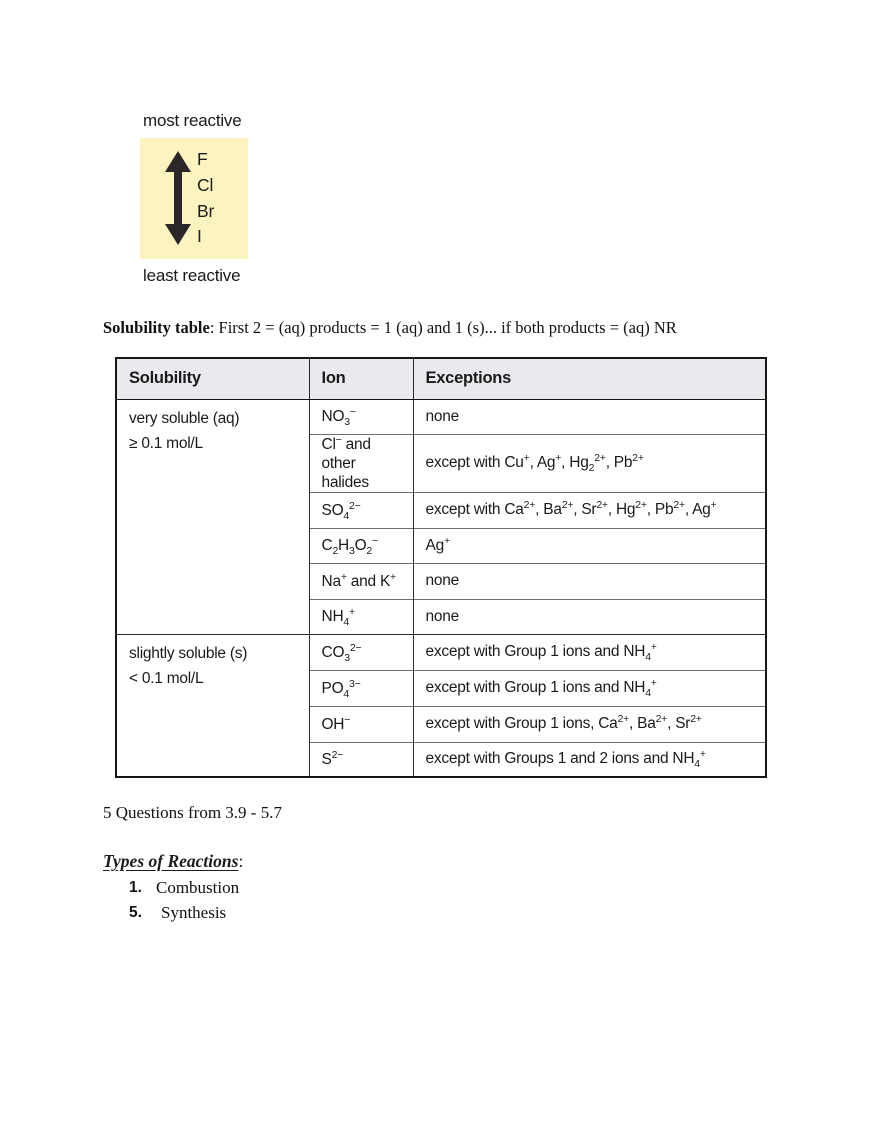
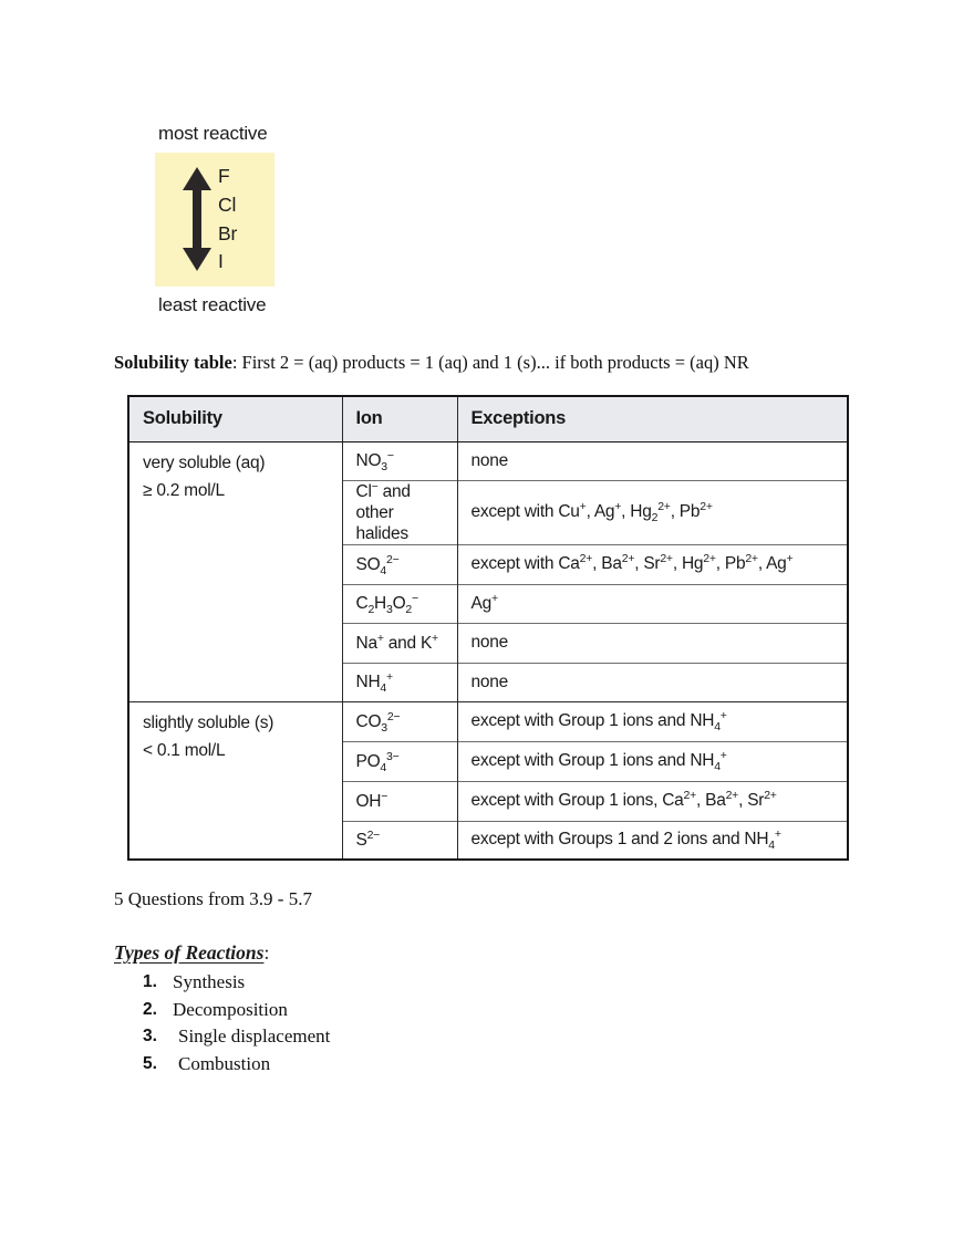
  most reactive
  F
  Cl
  Br
  I
  least reactive
  Solubility table: First 2 = (aq) products = 1 (aq) and 1 (s)... if both products = (aq) NR
  Solubility	Ion	Exceptions
- very soluble (aq) ≥ 0.1 mol/L	NO3−	none
+ very soluble (aq) ≥ 0.2 mol/L	NO3−	none
  Cl− and other halides	except with Cu+, Ag+, Hg22+, Pb2+
  SO42−	except with Ca2+, Ba2+, Sr2+, Hg2+, Pb2+, Ag+
  C2H3O2−	Ag+
  Na+ and K+	none
  NH4+	none
  slightly soluble (s) < 0.1 mol/L	CO32−	except with Group 1 ions and NH4+
  PO43−	except with Group 1 ions and NH4+
  OH−	except with Group 1 ions, Ca2+, Ba2+, Sr2+
  S2−	except with Groups 1 and 2 ions and NH4+
  5 Questions from 3.9 - 5.7
  Types of Reactions:
  1.
- Combustion
+ Synthesis
+ 2.
+ Decomposition
+ 3.
+ Single displacement
  5.
- Synthesis
+ Combustion
